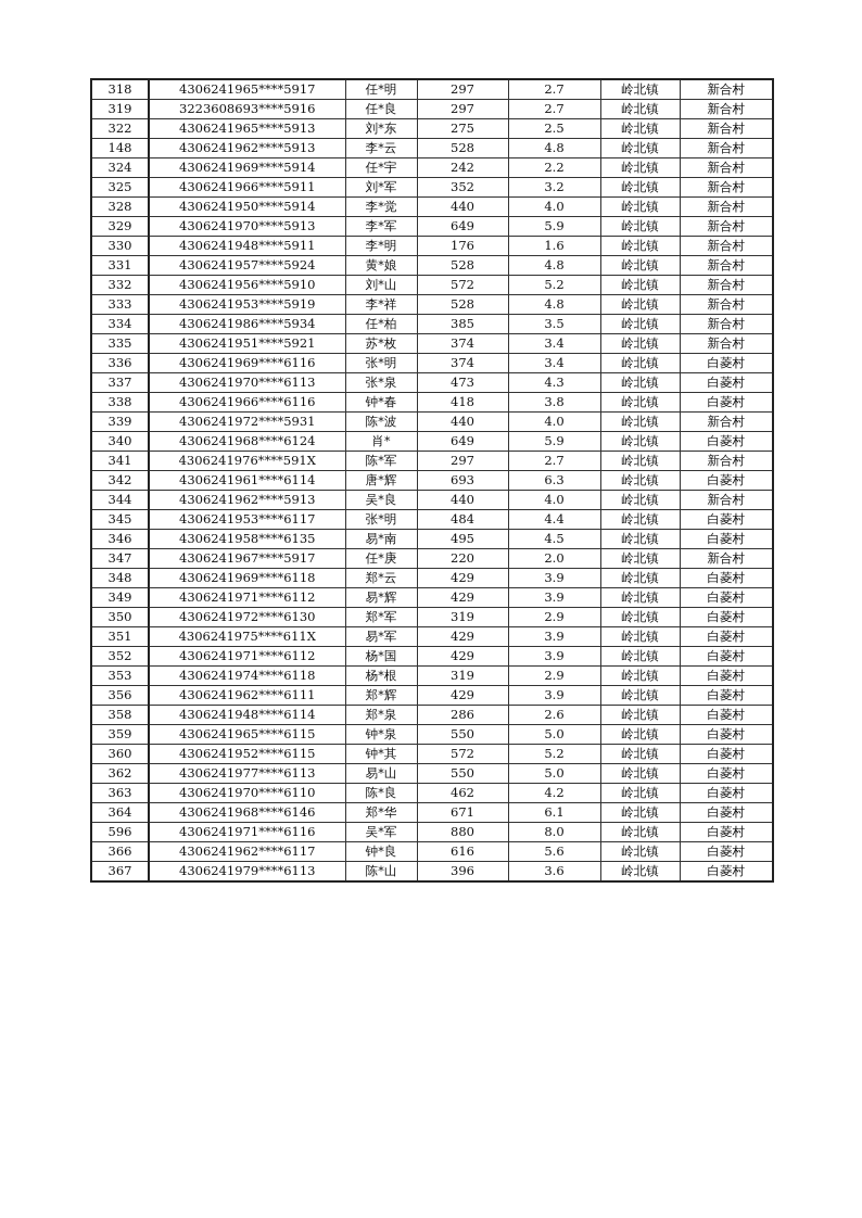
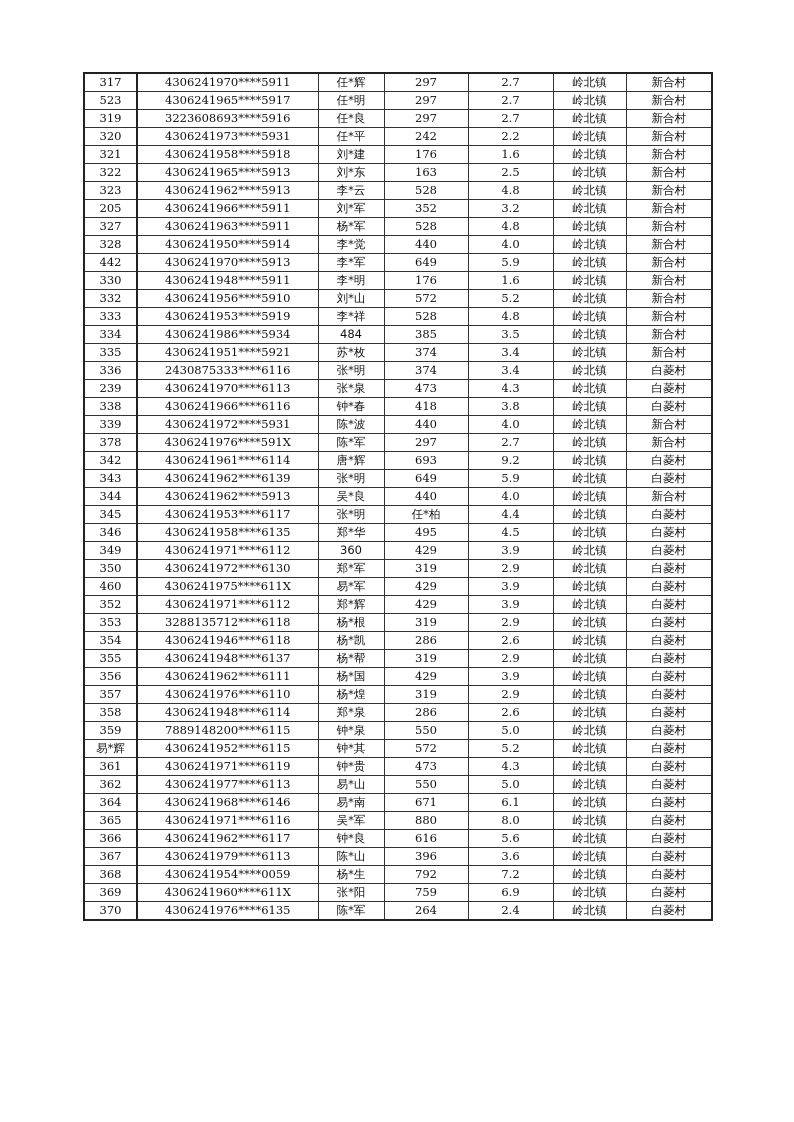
+ 317	4306241970****5911	任*辉	297	2.7	岭北镇	新合村
- 318	4306241965****5917	任*明	297	2.7	岭北镇	新合村
+ 523	4306241965****5917	任*明	297	2.7	岭北镇	新合村
  319	3223608693****5916	任*良	297	2.7	岭北镇	新合村
+ 320	4306241973****5931	任*平	242	2.2	岭北镇	新合村
+ 321	4306241958****5918	刘*建	176	1.6	岭北镇	新合村
- 322	4306241965****5913	刘*东	275	2.5	岭北镇	新合村
+ 322	4306241965****5913	刘*东	163	2.5	岭北镇	新合村
- 148	4306241962****5913	李*云	528	4.8	岭北镇	新合村
+ 323	4306241962****5913	李*云	528	4.8	岭北镇	新合村
- 324	4306241969****5914	任*宇	242	2.2	岭北镇	新合村
- 325	4306241966****5911	刘*军	352	3.2	岭北镇	新合村
+ 205	4306241966****5911	刘*军	352	3.2	岭北镇	新合村
+ 327	4306241963****5911	杨*军	528	4.8	岭北镇	新合村
  328	4306241950****5914	李*觉	440	4.0	岭北镇	新合村
- 329	4306241970****5913	李*军	649	5.9	岭北镇	新合村
+ 442	4306241970****5913	李*军	649	5.9	岭北镇	新合村
  330	4306241948****5911	李*明	176	1.6	岭北镇	新合村
- 331	4306241957****5924	黄*娘	528	4.8	岭北镇	新合村
  332	4306241956****5910	刘*山	572	5.2	岭北镇	新合村
  333	4306241953****5919	李*祥	528	4.8	岭北镇	新合村
- 334	4306241986****5934	任*柏	385	3.5	岭北镇	新合村
+ 334	4306241986****5934	484	385	3.5	岭北镇	新合村
  335	4306241951****5921	苏*枚	374	3.4	岭北镇	新合村
- 336	4306241969****6116	张*明	374	3.4	岭北镇	白菱村
+ 336	2430875333****6116	张*明	374	3.4	岭北镇	白菱村
- 337	4306241970****6113	张*泉	473	4.3	岭北镇	白菱村
+ 239	4306241970****6113	张*泉	473	4.3	岭北镇	白菱村
  338	4306241966****6116	钟*春	418	3.8	岭北镇	白菱村
  339	4306241972****5931	陈*波	440	4.0	岭北镇	新合村
- 340	4306241968****6124	肖*	649	5.9	岭北镇	白菱村
- 341	4306241976****591X	陈*军	297	2.7	岭北镇	新合村
+ 378	4306241976****591X	陈*军	297	2.7	岭北镇	新合村
- 342	4306241961****6114	唐*辉	693	6.3	岭北镇	白菱村
+ 342	4306241961****6114	唐*辉	693	9.2	岭北镇	白菱村
+ 343	4306241962****6139	张*明	649	5.9	岭北镇	白菱村
  344	4306241962****5913	吴*良	440	4.0	岭北镇	新合村
- 345	4306241953****6117	张*明	484	4.4	岭北镇	白菱村
+ 345	4306241953****6117	张*明	任*柏	4.4	岭北镇	白菱村
- 346	4306241958****6135	易*南	495	4.5	岭北镇	白菱村
+ 346	4306241958****6135	郑*华	495	4.5	岭北镇	白菱村
- 347	4306241967****5917	任*庚	220	2.0	岭北镇	新合村
- 348	4306241969****6118	郑*云	429	3.9	岭北镇	白菱村
- 349	4306241971****6112	易*辉	429	3.9	岭北镇	白菱村
+ 349	4306241971****6112	360	429	3.9	岭北镇	白菱村
  350	4306241972****6130	郑*军	319	2.9	岭北镇	白菱村
- 351	4306241975****611X	易*军	429	3.9	岭北镇	白菱村
+ 460	4306241975****611X	易*军	429	3.9	岭北镇	白菱村
- 352	4306241971****6112	杨*国	429	3.9	岭北镇	白菱村
+ 352	4306241971****6112	郑*辉	429	3.9	岭北镇	白菱村
- 353	4306241974****6118	杨*根	319	2.9	岭北镇	白菱村
+ 353	3288135712****6118	杨*根	319	2.9	岭北镇	白菱村
+ 354	4306241946****6118	杨*凯	286	2.6	岭北镇	白菱村
+ 355	4306241948****6137	杨*帮	319	2.9	岭北镇	白菱村
- 356	4306241962****6111	郑*辉	429	3.9	岭北镇	白菱村
+ 356	4306241962****6111	杨*国	429	3.9	岭北镇	白菱村
+ 357	4306241976****6110	杨*煌	319	2.9	岭北镇	白菱村
  358	4306241948****6114	郑*泉	286	2.6	岭北镇	白菱村
- 359	4306241965****6115	钟*泉	550	5.0	岭北镇	白菱村
+ 359	7889148200****6115	钟*泉	550	5.0	岭北镇	白菱村
- 360	4306241952****6115	钟*其	572	5.2	岭北镇	白菱村
+ 易*辉	4306241952****6115	钟*其	572	5.2	岭北镇	白菱村
+ 361	4306241971****6119	钟*贵	473	4.3	岭北镇	白菱村
  362	4306241977****6113	易*山	550	5.0	岭北镇	白菱村
- 363	4306241970****6110	陈*良	462	4.2	岭北镇	白菱村
- 364	4306241968****6146	郑*华	671	6.1	岭北镇	白菱村
+ 364	4306241968****6146	易*南	671	6.1	岭北镇	白菱村
- 596	4306241971****6116	吴*军	880	8.0	岭北镇	白菱村
+ 365	4306241971****6116	吴*军	880	8.0	岭北镇	白菱村
  366	4306241962****6117	钟*良	616	5.6	岭北镇	白菱村
  367	4306241979****6113	陈*山	396	3.6	岭北镇	白菱村
+ 368	4306241954****0059	杨*生	792	7.2	岭北镇	白菱村
+ 369	4306241960****611X	张*阳	759	6.9	岭北镇	白菱村
+ 370	4306241976****6135	陈*军	264	2.4	岭北镇	白菱村
